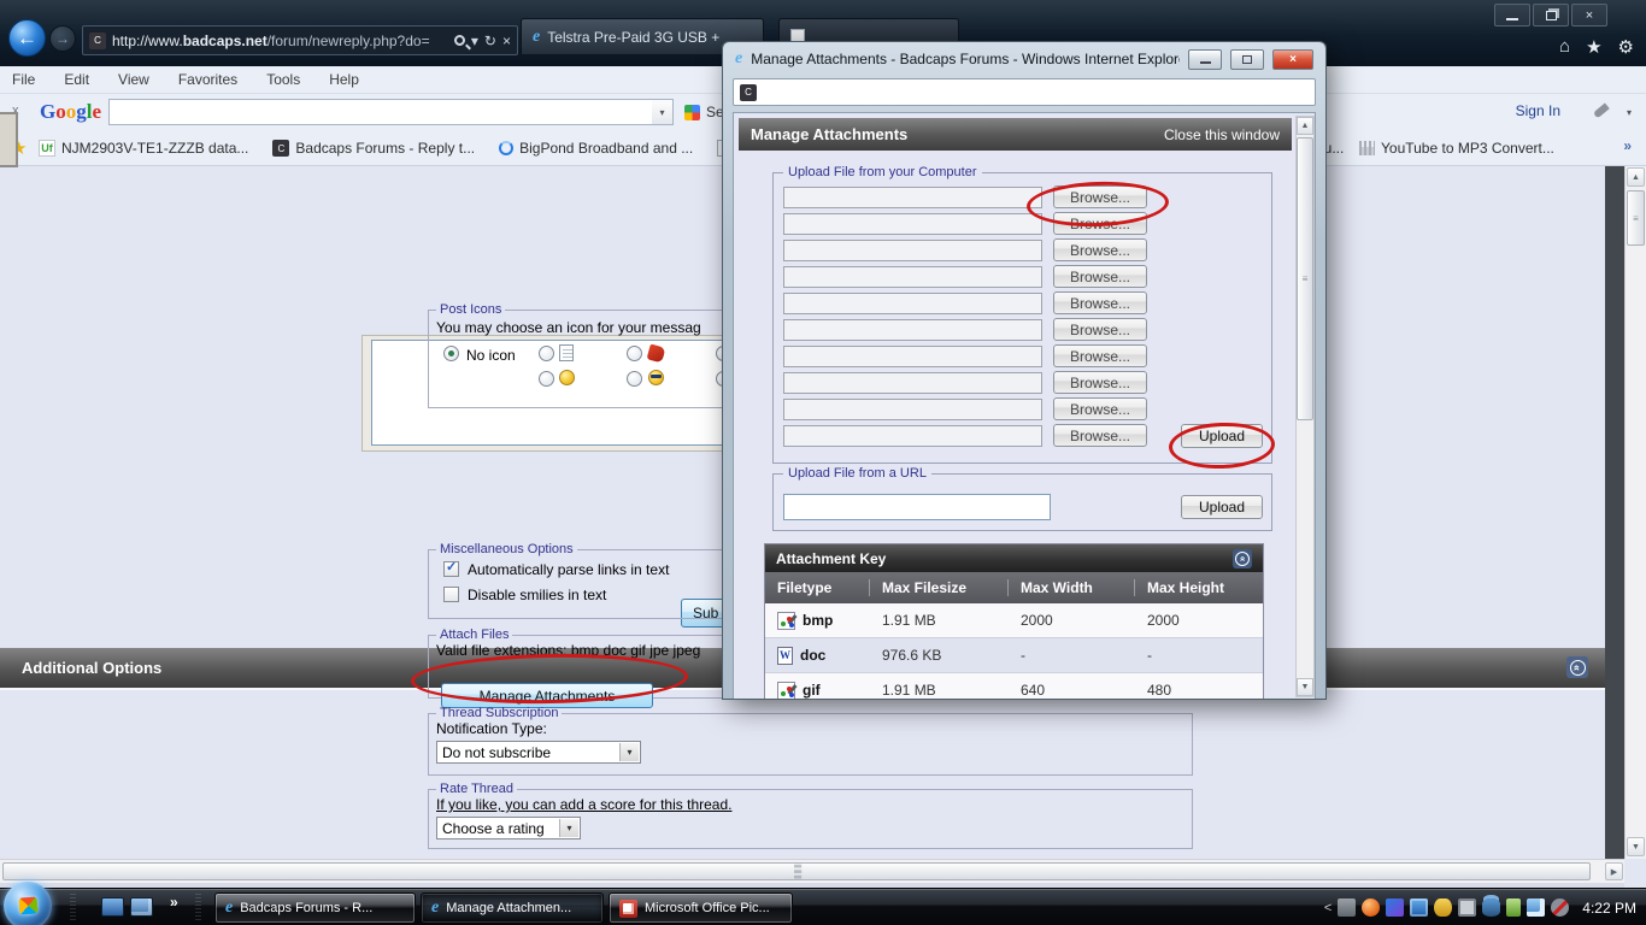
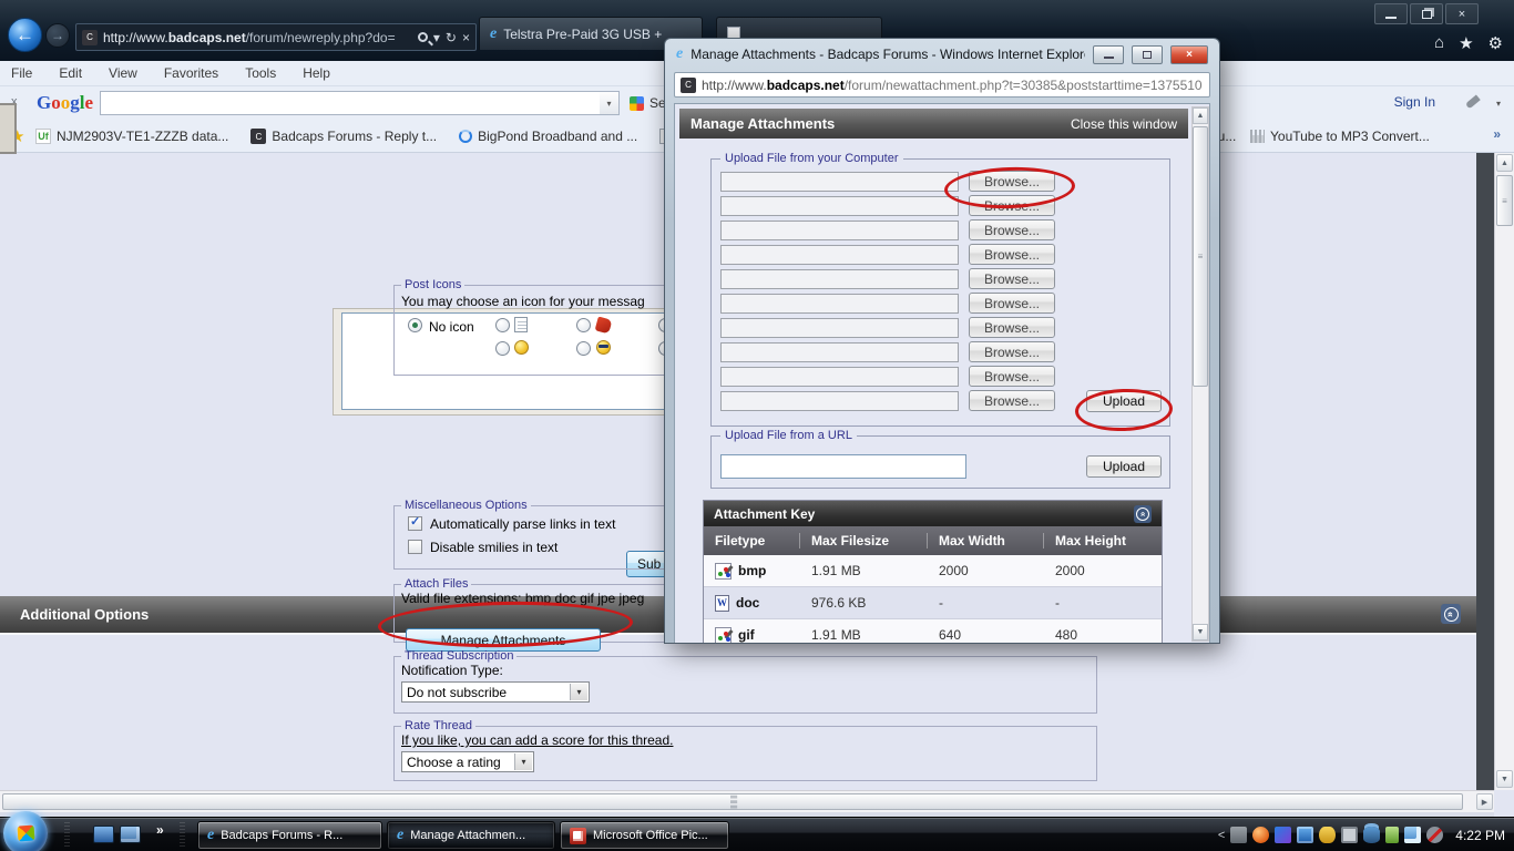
  ←
  →
  C
  http://www.badcaps.net/forum/newreply.php?do=
  ▾
  ↻
  ×
  e
  Telstra Pre-Paid 3G USB +
  ×
  ⌂
  ★
  ⚙
  File
  Edit
  View
  Favorites
  Tools
  Help
  x
  Google
  ▾
  Sign In
  ▾
  ★
  Uf
  NJM2903V-TE1-ZZZB data...
  C
  Badcaps Forums - Reply t...
  BigPond Broadband and ...
  u...
  YouTube to MP3 Convert...
  »
  Post Icons
  You may choose an icon for your messag
  No icon
  Sub
  Additional Options
  Miscellaneous Options
  ✓
  Automatically parse links in text
  Disable smilies in text
  Attach Files
  Valid file extensions: bmp doc gif jpe jpeg
  Manage Attachments
  Thread Subscription
  Notification Type:
  Do not subscribe
  ▾
  Rate Thread
  If you like, you can add a score for this thread.
  Choose a rating
  ▾
  ≡
  e
  Manage Attachments - Badcaps Forums - Windows Internet Explor
  ×
  C
+ http://www.badcaps.net/forum/newattachment.php?t=30385&poststarttime=1375510
  Manage Attachments
  Close this window
  Upload File from your Computer
  Browse...
  Browse...
  Browse...
  Browse...
  Browse...
  Browse...
  Browse...
  Browse...
  Browse...
  Browse...
  Upload
  Upload File from a URL
  Upload
  Attachment Key
  Filetype
  Max Filesize
  Max Width
  Max Height
  bmp
  1.91 MB
  2000
  2000
  W
  doc
  976.6 KB
  -
  -
  gif
  1.91 MB
  640
  480
  ≡
  »
  e
  Badcaps Forums - R...
  e
  Manage Attachmen...
  Microsoft Office Pic...
  <
  4:22 PM
